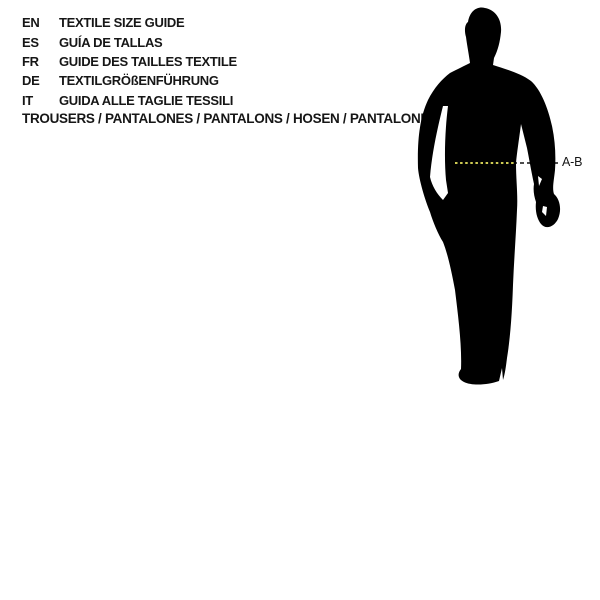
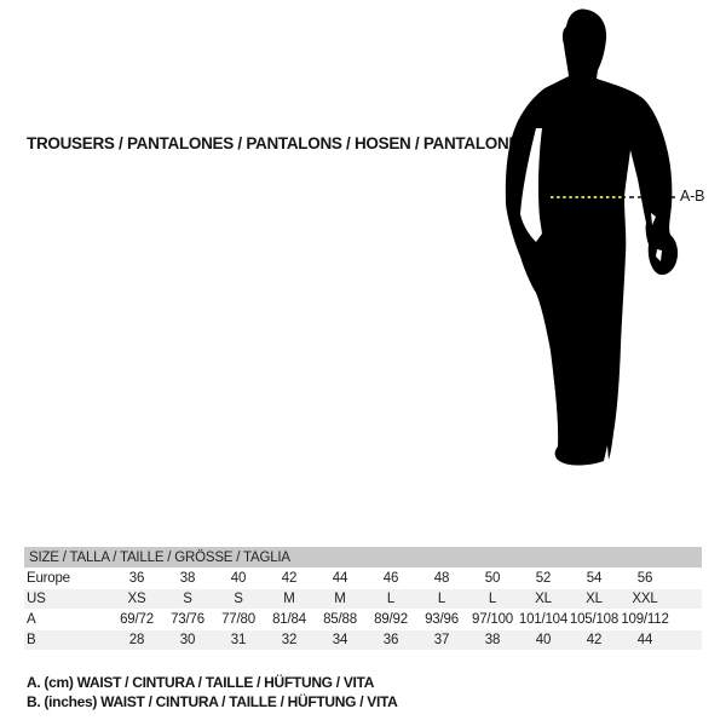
- EN
- TEXTILE SIZE GUIDE
- ES
- GUÍA DE TALLAS
- FR
- GUIDE DES TAILLES TEXTILE
- DE
- TEXTILGRÖßENFÜHRUNG
- IT
- GUIDA ALLE TAGLIE TESSILI
  TROUSERS / PANTALONES / PANTALONS / HOSEN / PANTALON
  A-B
+ SIZE / TALLA / TAILLE / GRÖSSE / TAGLIA
+ Europe	36	38	40	42	44	46	48	50	52	54	56
+ US	XS	S	S	M	M	L	L	L	XL	XL	XXL
+ A	69/72	73/76	77/80	81/84	85/88	89/92	93/96	97/100	101/104	105/108	109/112
+ B	28	30	31	32	34	36	37	38	40	42	44
+ A. (cm) WAIST / CINTURA / TAILLE / HÜFTUNG / VITA
+ B. (inches) WAIST / CINTURA / TAILLE / HÜFTUNG / VITA
